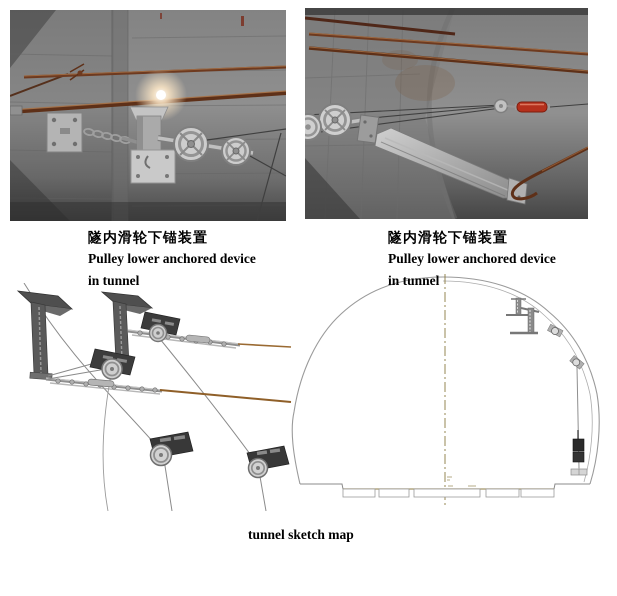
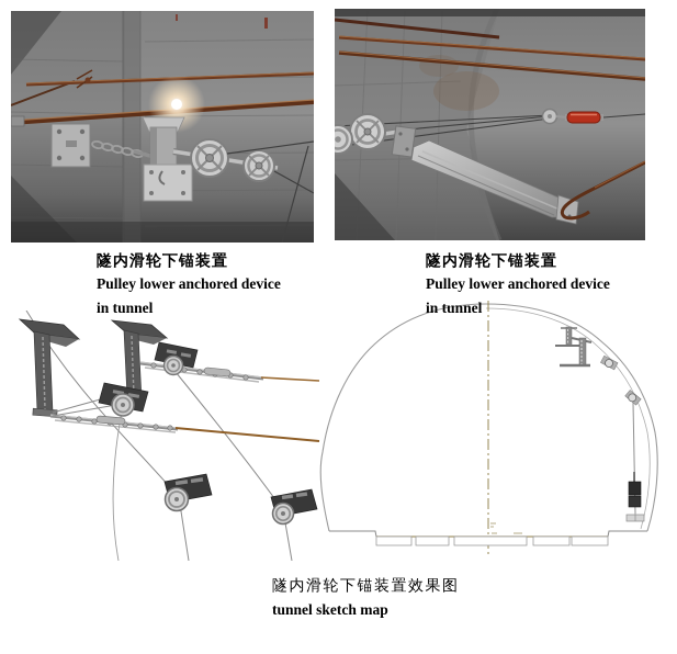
  隧内滑轮下锚装置
  Pulley lower anchored device
  in tunnel
  隧内滑轮下锚装置
  Pulley lower anchored device
  in tunnel
+ 隧内滑轮下锚装置效果图
  tunnel sketch map
